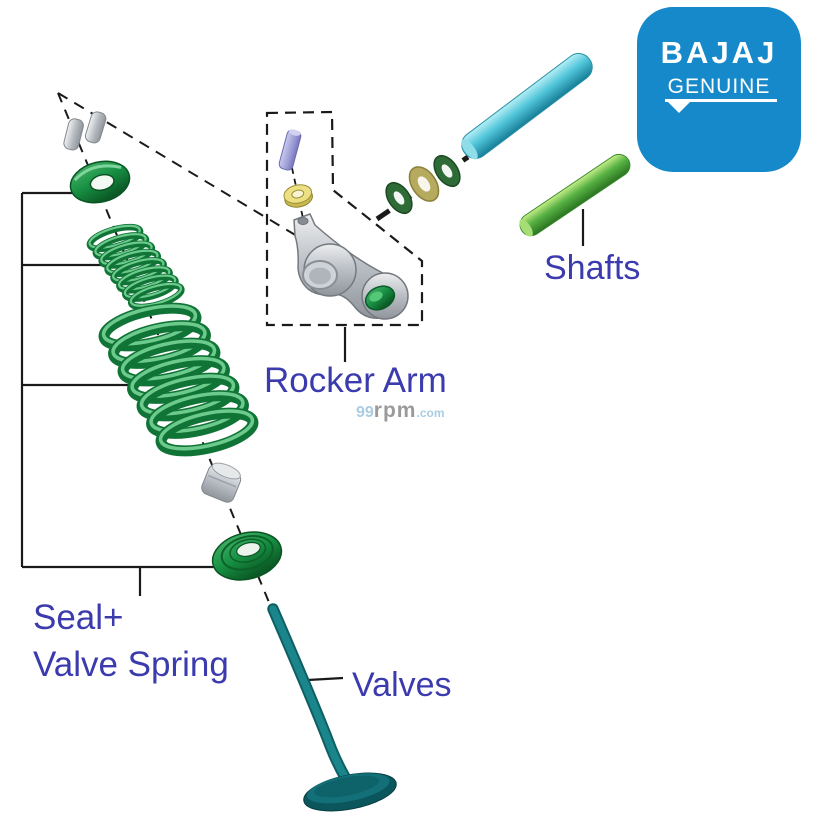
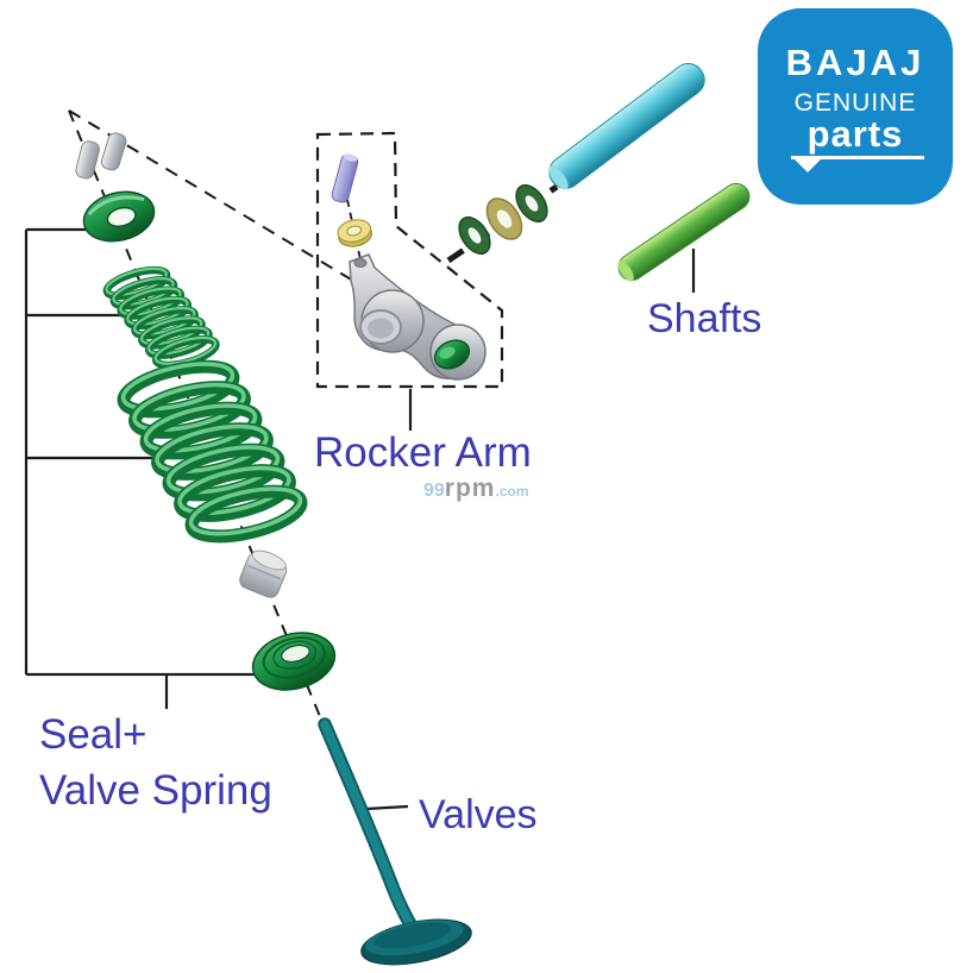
  Shafts
  Rocker Arm
  Seal+
  Valve Spring
  Valves
  99
  rpm
  .com
  BAJAJ
  GENUINE
+ parts
